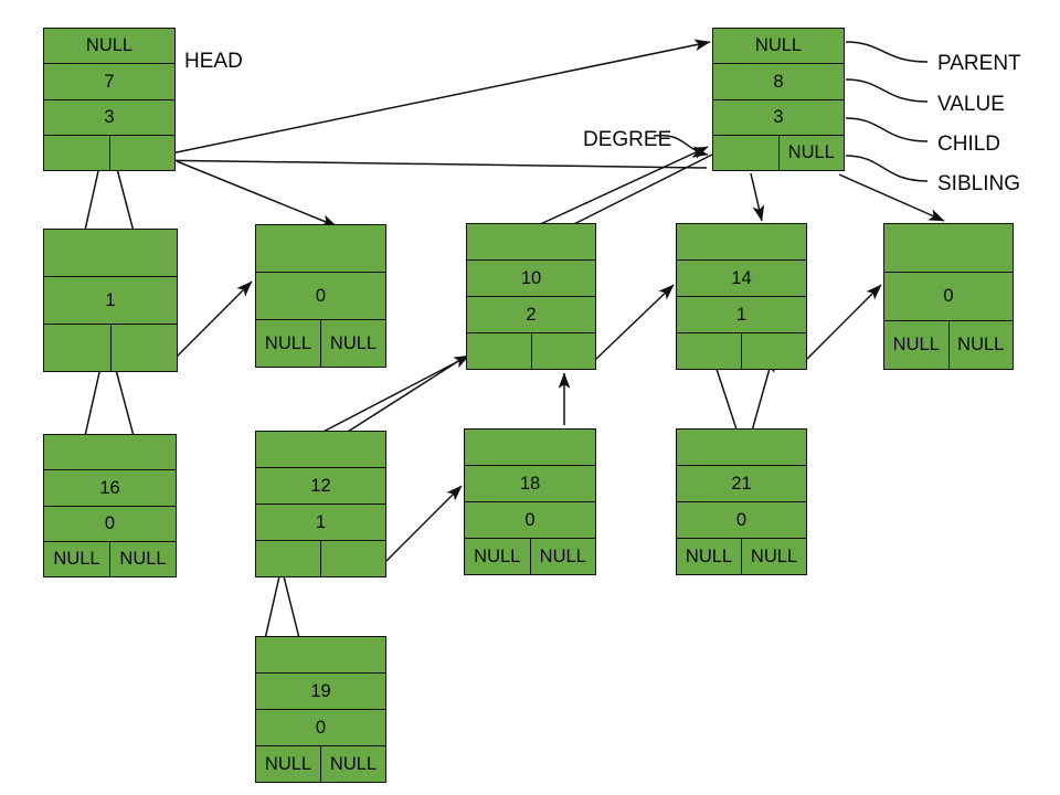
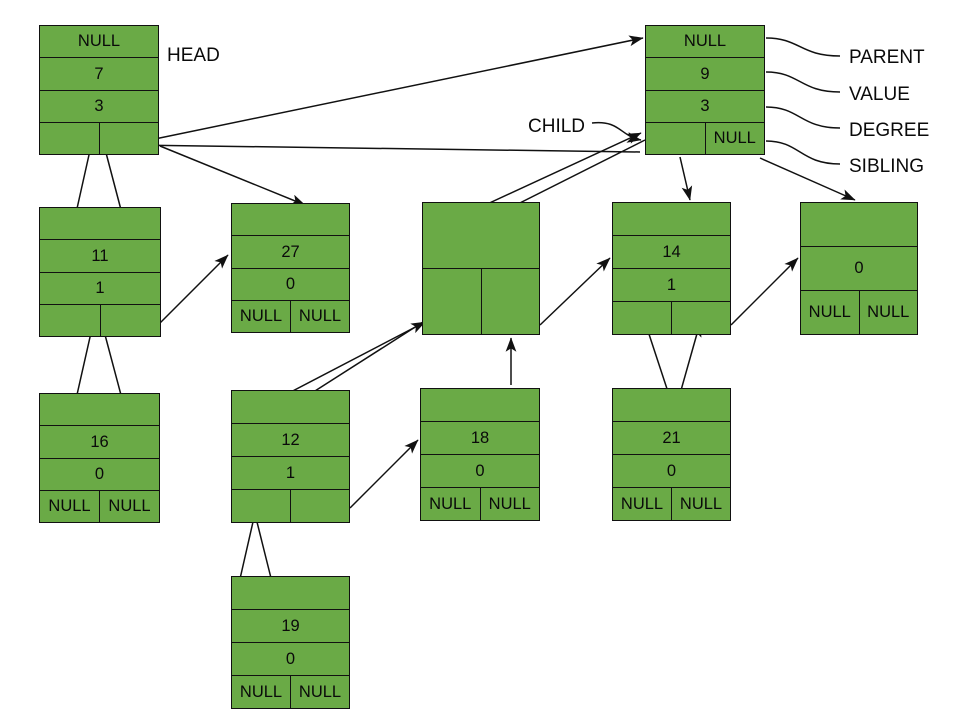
  NULL
  7
  3
  NULL
- 8
+ 9
  3
  NULL
+ 11
  1
+ 27
  0
  NULL
  NULL
- 10
- 2
  14
  1
  0
  NULL
  NULL
  16
  0
  NULL
  NULL
  12
  1
  18
  0
  NULL
  NULL
  21
  0
  NULL
  NULL
  19
  0
  NULL
  NULL
  HEAD
- DEGREE
+ CHILD
  PARENT
  VALUE
- CHILD
+ DEGREE
  SIBLING
